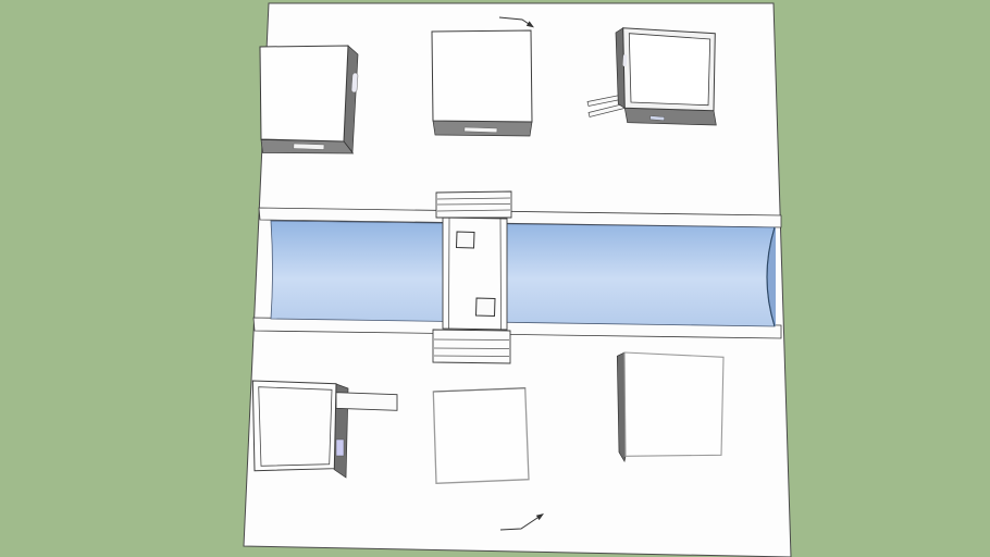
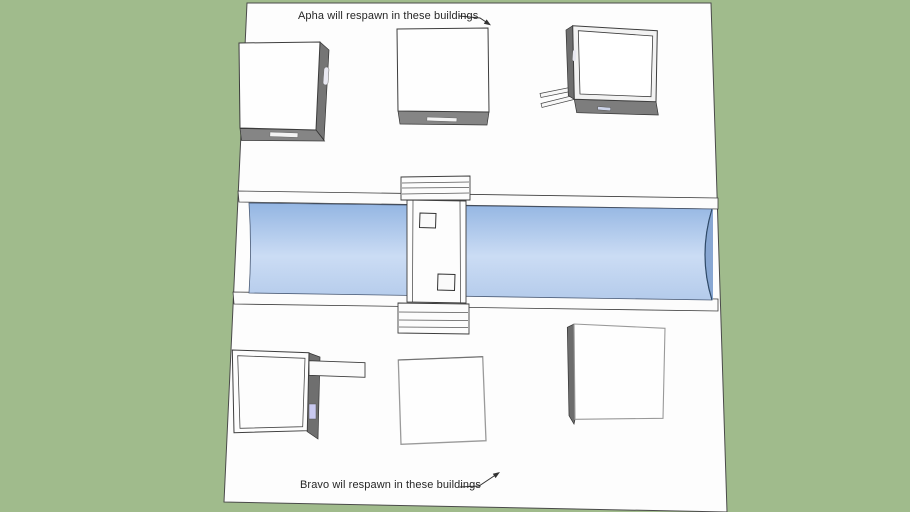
+ Apha will respawn in these buildings
+ Bravo wil respawn in these buildings
